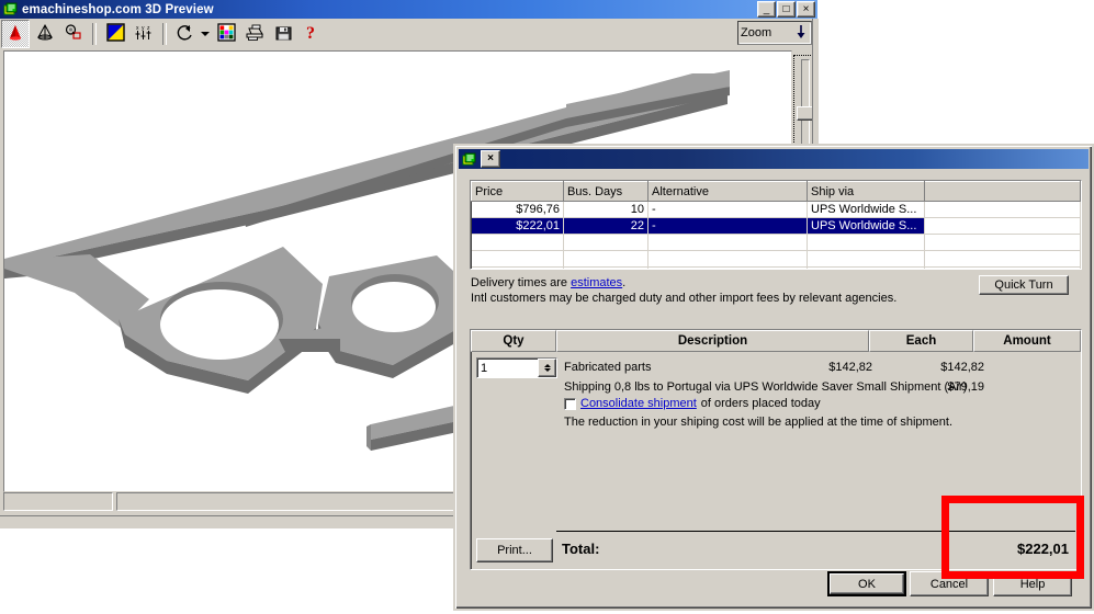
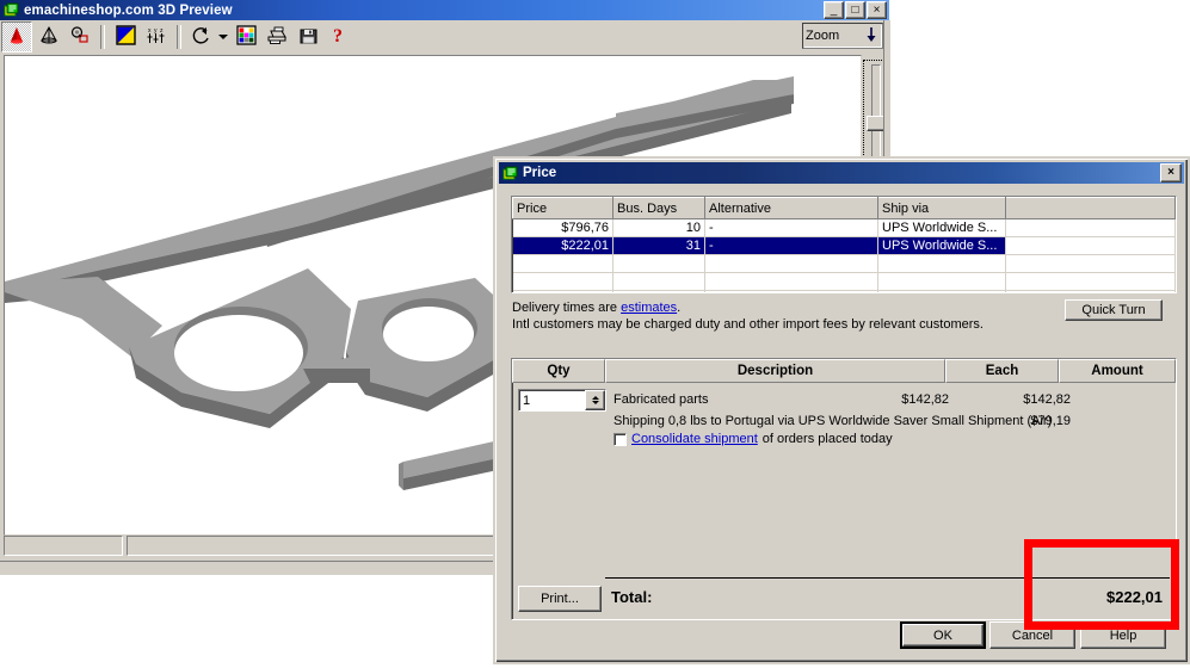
  emachineshop.com 3D Preview
  _
  □
  ×
  ?
  Zoom
+ Price
  ×
  Price	Bus. Days	Alternative	Ship via
  $796,76	10	-	UPS Worldwide S...
- $222,01	22	-	UPS Worldwide S...
+ $222,01	31	-	UPS Worldwide S...
  Delivery times are estimates.
- Intl customers may be charged duty and other import fees by relevant agencies.
+ Intl customers may be charged duty and other import fees by relevant customers.
  Quick Turn
  Qty
  Description
  Each
  Amount
  1
  Fabricated parts
  $142,82
  $142,82
  Shipping 0,8 lbs to Portugal via UPS Worldwide Saver Small Shipment (Air)
  $79,19
  Consolidate shipment
  of orders placed today
- The reduction in your shiping cost will be applied at the time of shipment.
  Print...
  Total:
  $222,01
  OK
  Cancel
  Help
